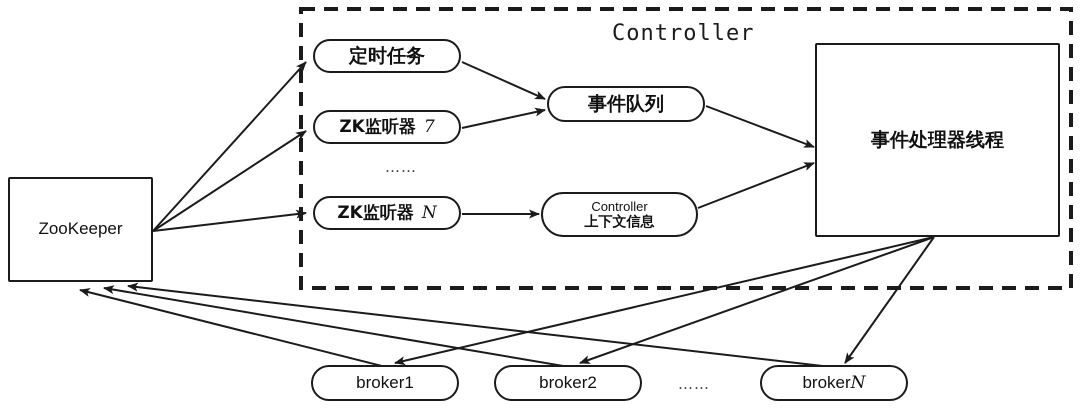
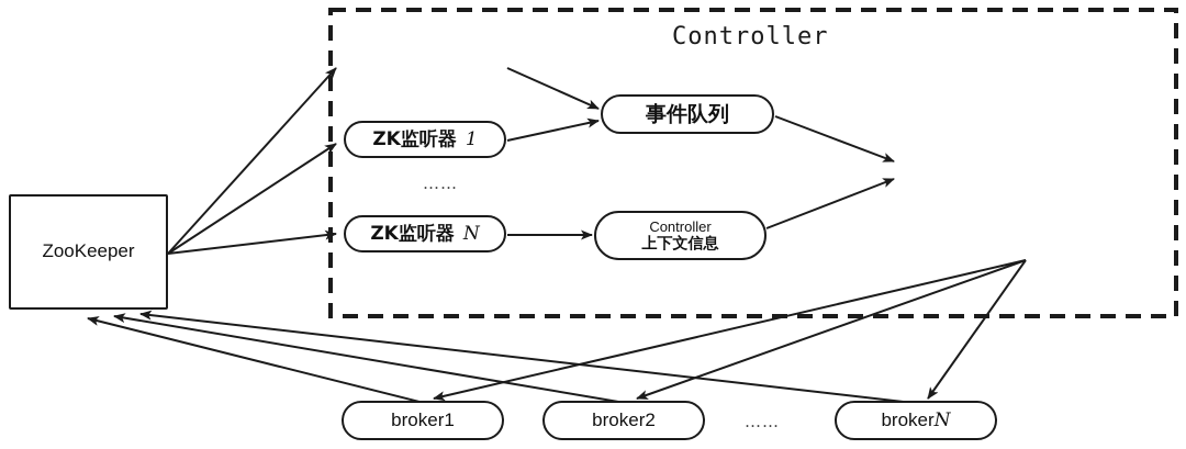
  Controller
  ZooKeeper
- 定时任务
  ZK监听器
- 7
+ 1
  ……
  ZK监听器
  N
  事件队列
  Controller
  上下文信息
- 事件处理器线程
  broker1
  broker2
  ……
  broker
  N
